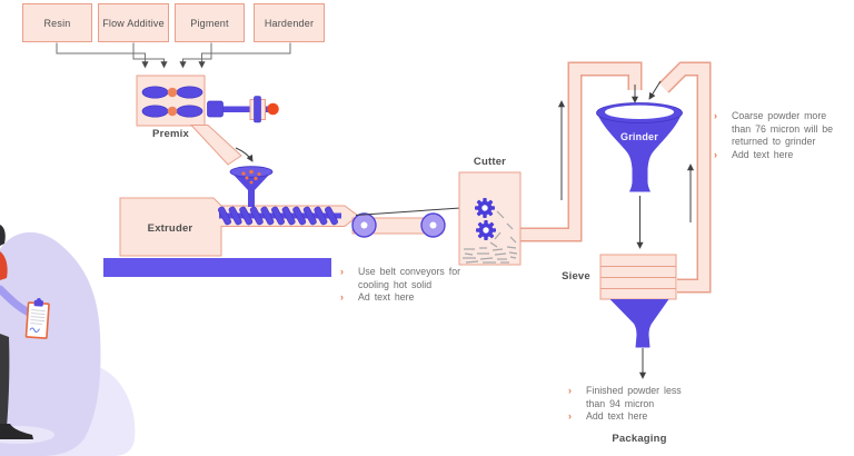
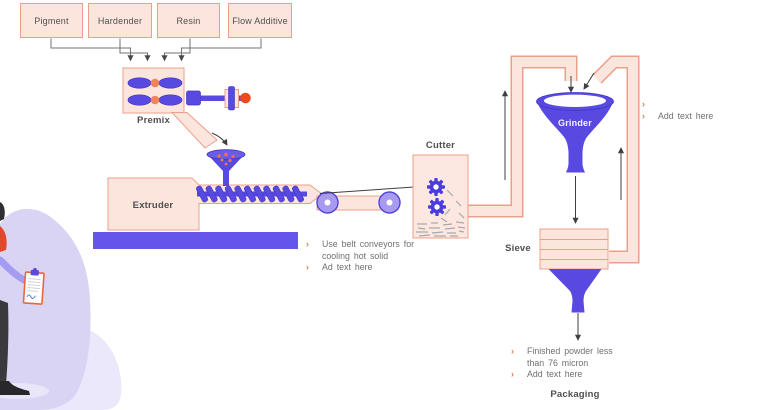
- Resin
+ Pigment
- Flow Additive
+ Hardender
- Pigment
+ Resin
- Hardender
+ Flow Additive
  Premix
  Extruder
  Cutter
  Grinder
  Sieve
  Packaging
  ›
  Use belt conveyors for
  cooling hot solid
  ›
  Ad text here
  ›
- Coarse powder more
- than 76 micron will be
- returned to grinder
  ›
  Add text here
  ›
  Finished powder less
- than 94 micron
+ than 76 micron
  ›
  Add text here
